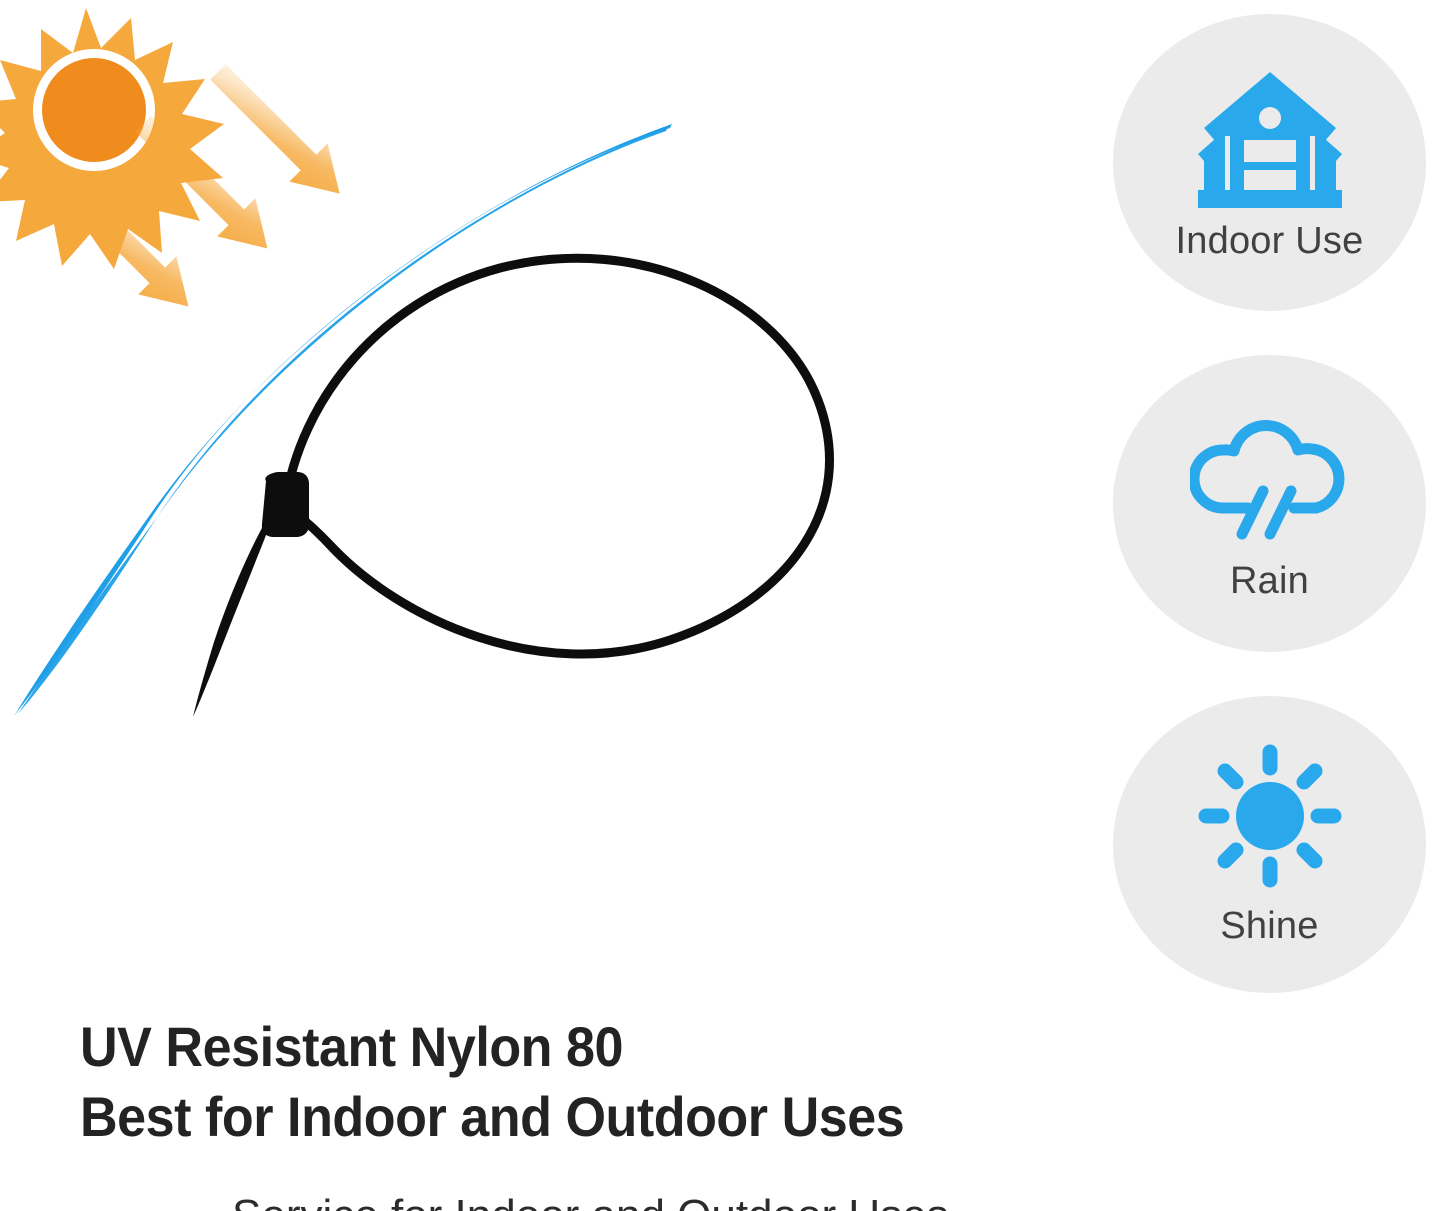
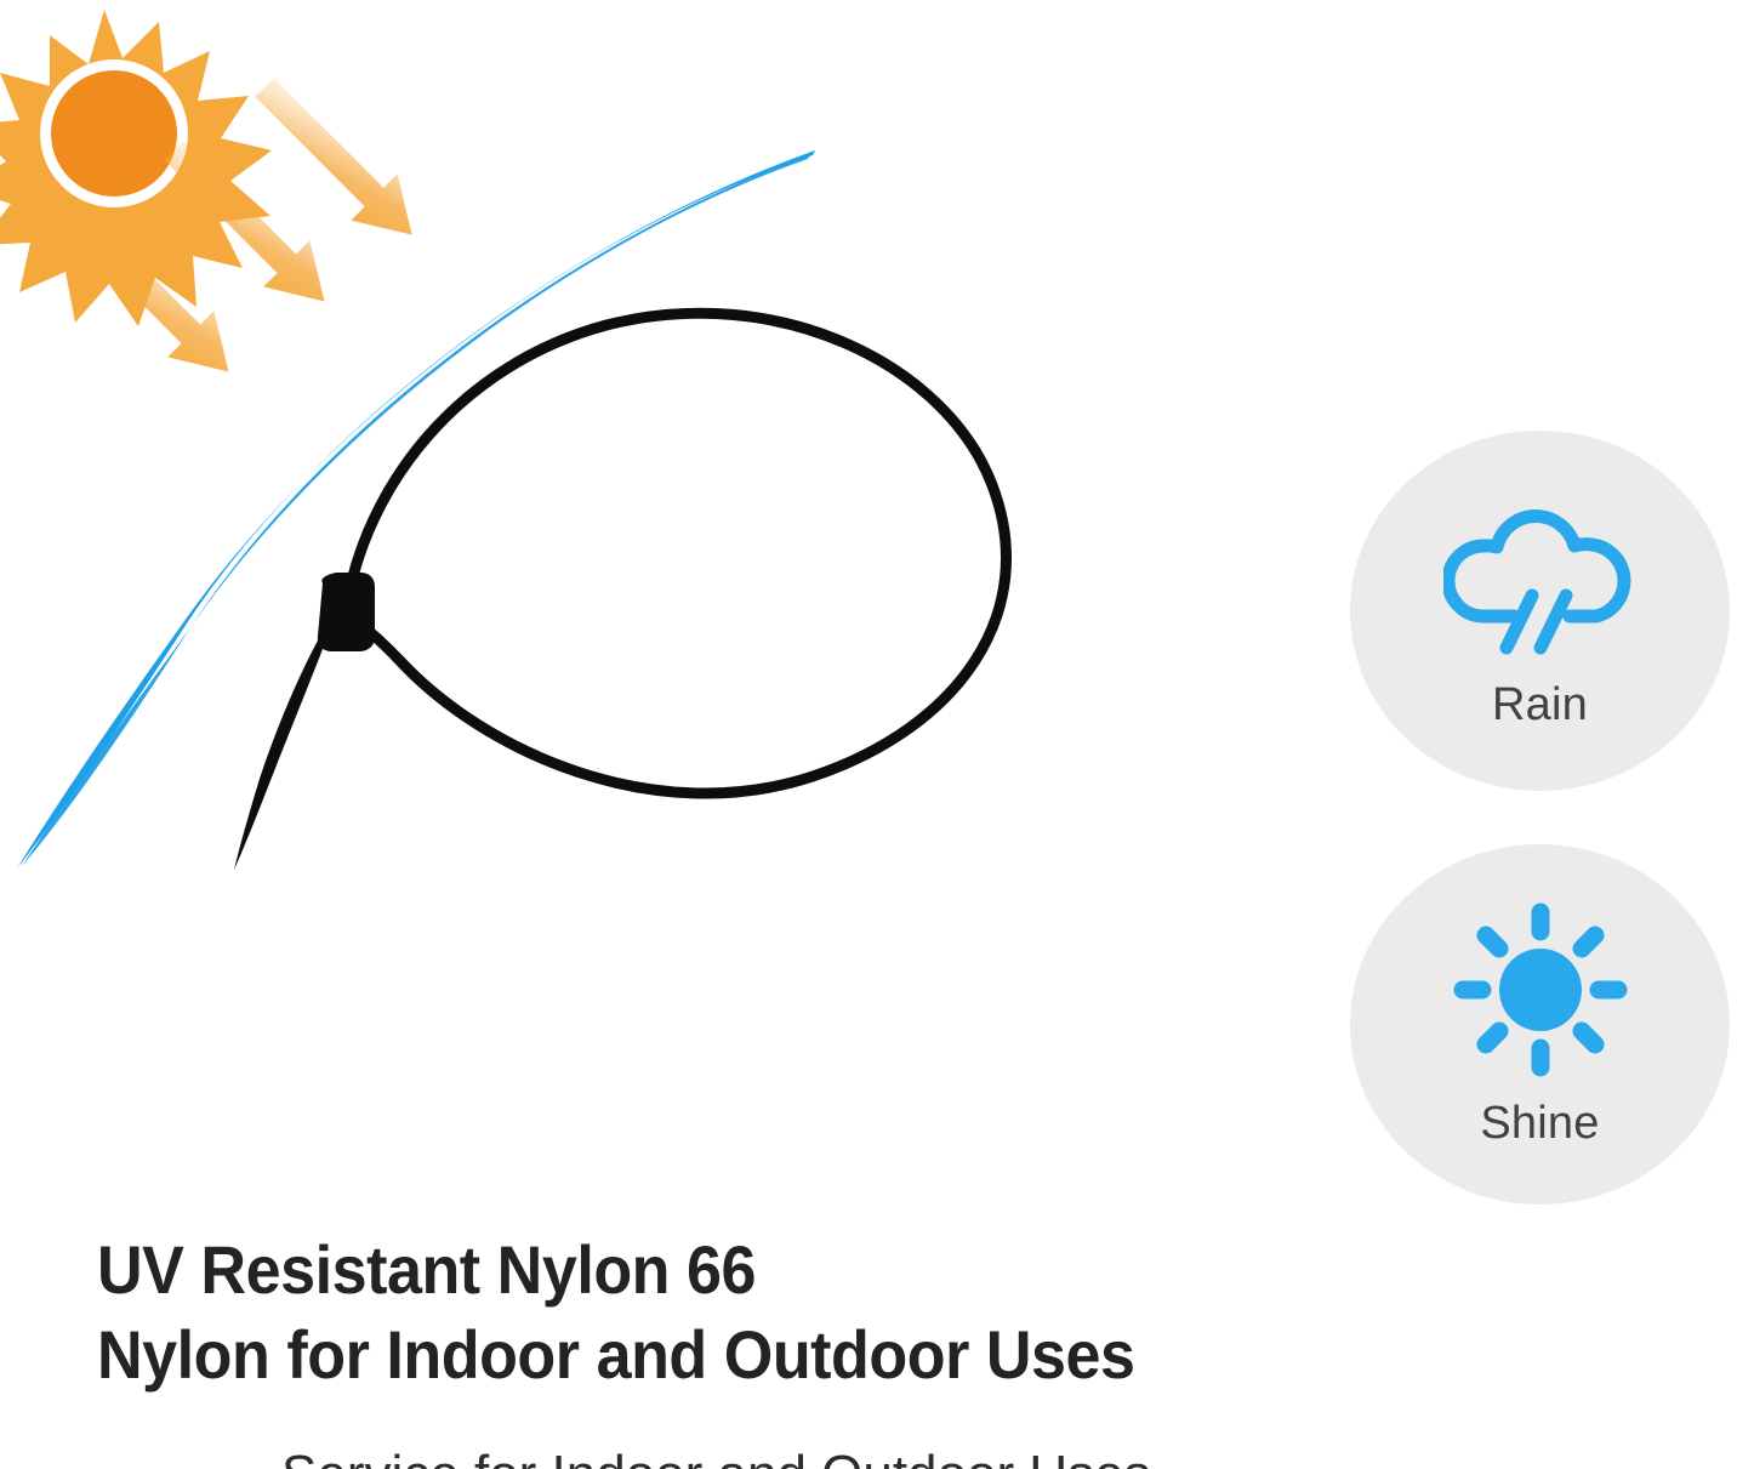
- Indoor Use
  Rain
  Shine
- UV Resistant Nylon 80
+ UV Resistant Nylon 66
- Best for Indoor and Outdoor Uses
+ Nylon for Indoor and Outdoor Uses
